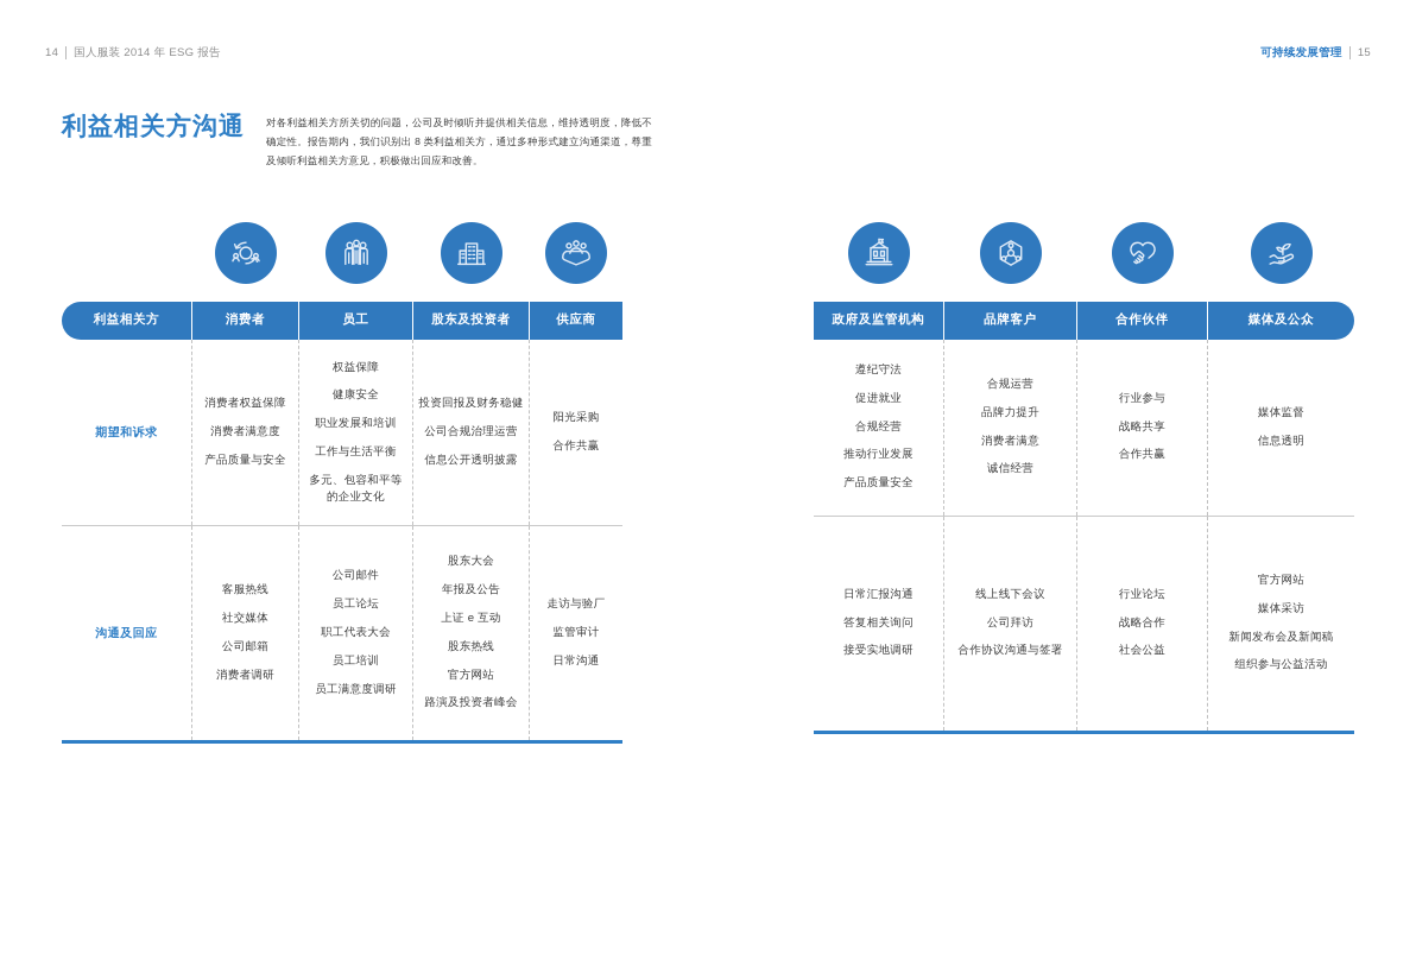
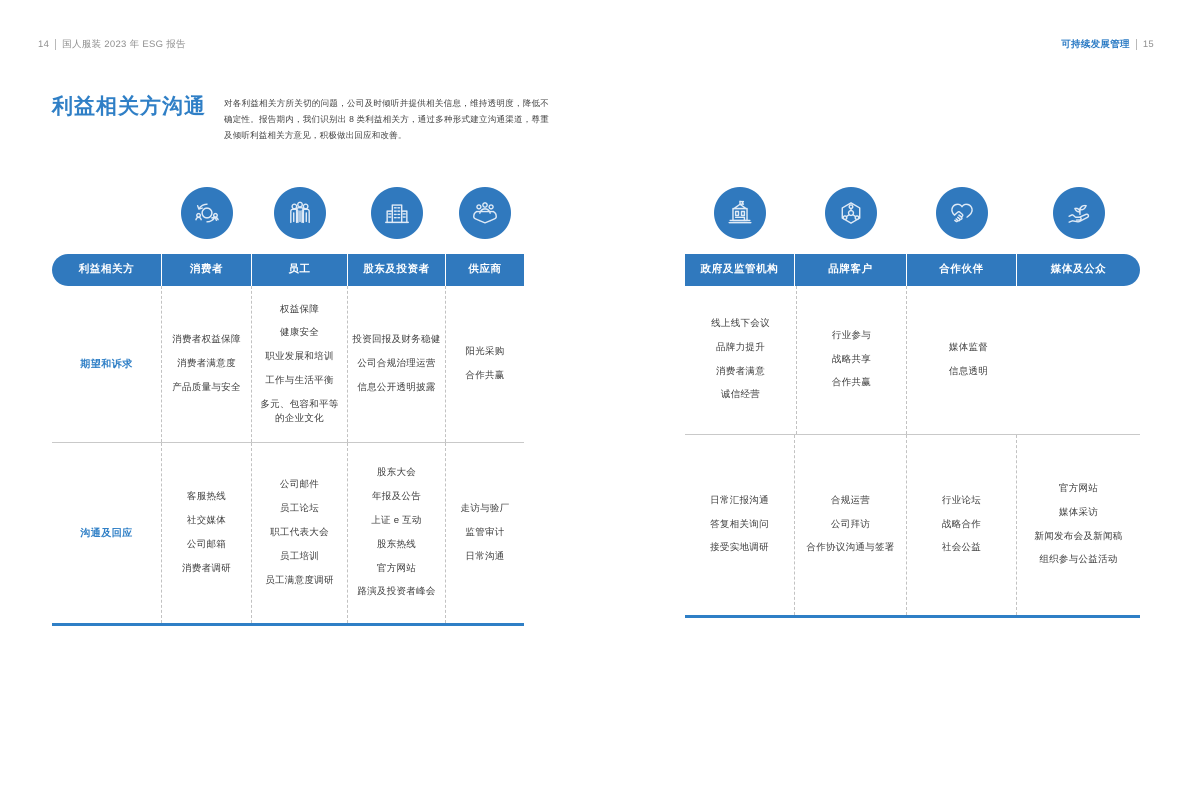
  14
- 国人服装 2014 年 ESG 报告
+ 国人服装 2023 年 ESG 报告
  可持续发展管理
  15
  利益相关方沟通
  对各利益相关方所关切的问题，公司及时倾听并提供相关信息，维持透明度，降低不确定性。报告期内，我们识别出 8 类利益相关方，通过多种形式建立沟通渠道，尊重及倾听利益相关方意见，积极做出回应和改善。
  利益相关方
  消费者
  员工
  股东及投资者
  供应商
  期望和诉求
  消费者权益保障
  消费者满意度
  产品质量与安全
  权益保障
  健康安全
  职业发展和培训
  工作与生活平衡
  多元、包容和平等
  的企业文化
  投资回报及财务稳健
  公司合规治理运营
  信息公开透明披露
  阳光采购
  合作共赢
  沟通及回应
  客服热线
  社交媒体
  公司邮箱
  消费者调研
  公司邮件
  员工论坛
  职工代表大会
  员工培训
  员工满意度调研
  股东大会
  年报及公告
  上证 e 互动
  股东热线
  官方网站
  路演及投资者峰会
  走访与验厂
  监管审计
  日常沟通
  政府及监管机构
  品牌客户
  合作伙伴
  媒体及公众
- 遵纪守法
- 促进就业
- 合规经营
- 推动行业发展
- 产品质量安全
- 合规运营
+ 线上线下会议
  品牌力提升
  消费者满意
  诚信经营
  行业参与
  战略共享
  合作共赢
  媒体监督
  信息透明
  日常汇报沟通
  答复相关询问
  接受实地调研
- 线上线下会议
+ 合规运营
  公司拜访
  合作协议沟通与签署
  行业论坛
  战略合作
  社会公益
  官方网站
  媒体采访
  新闻发布会及新闻稿
  组织参与公益活动
